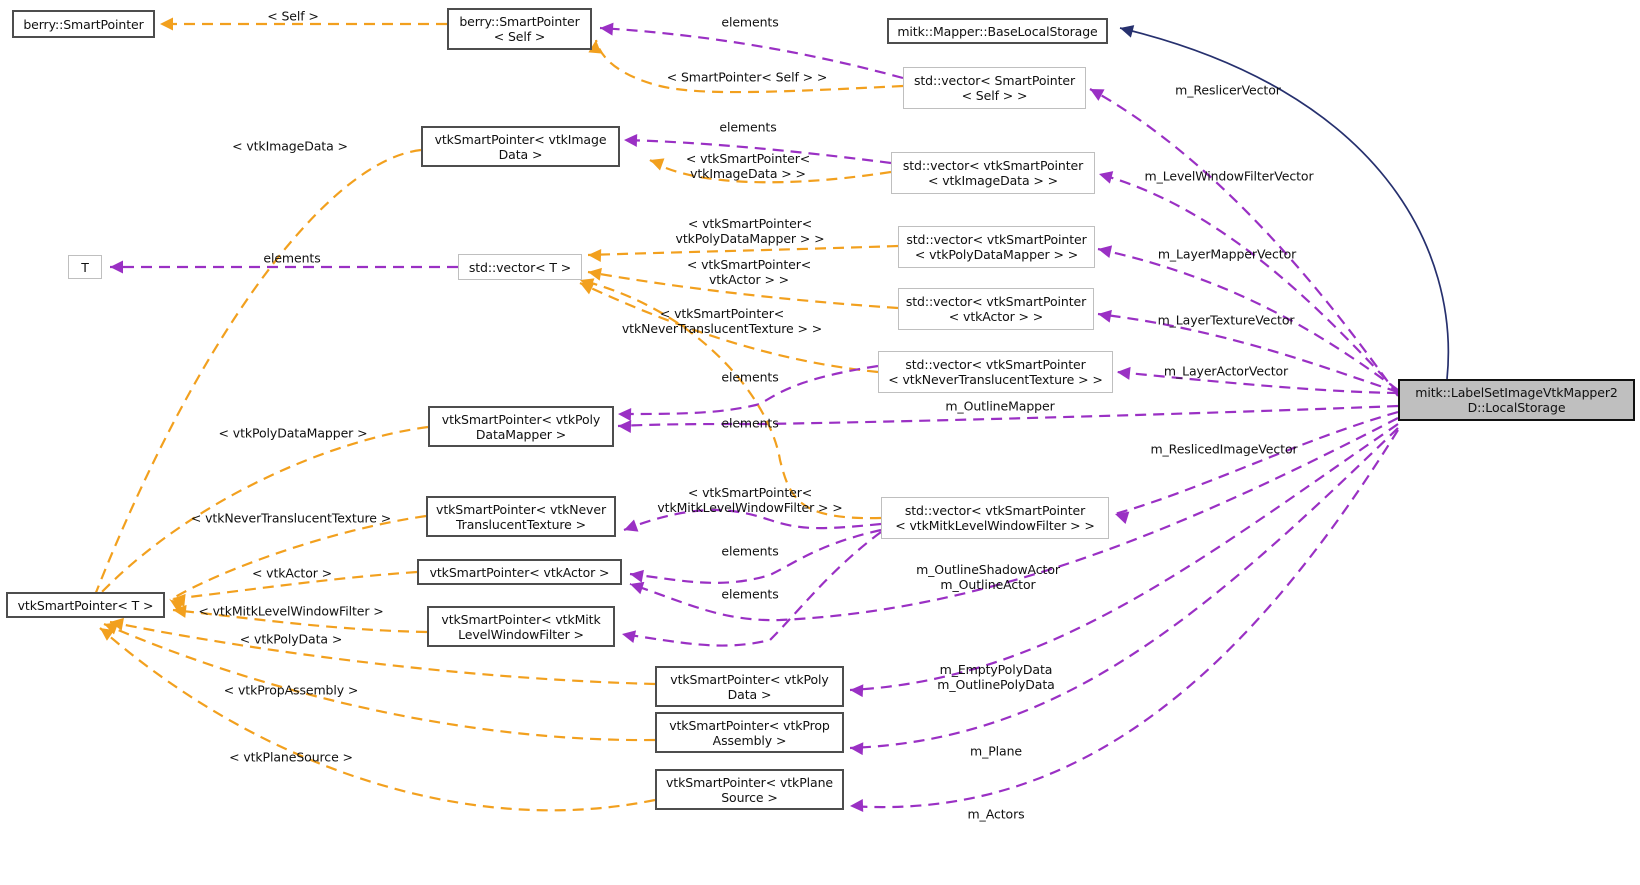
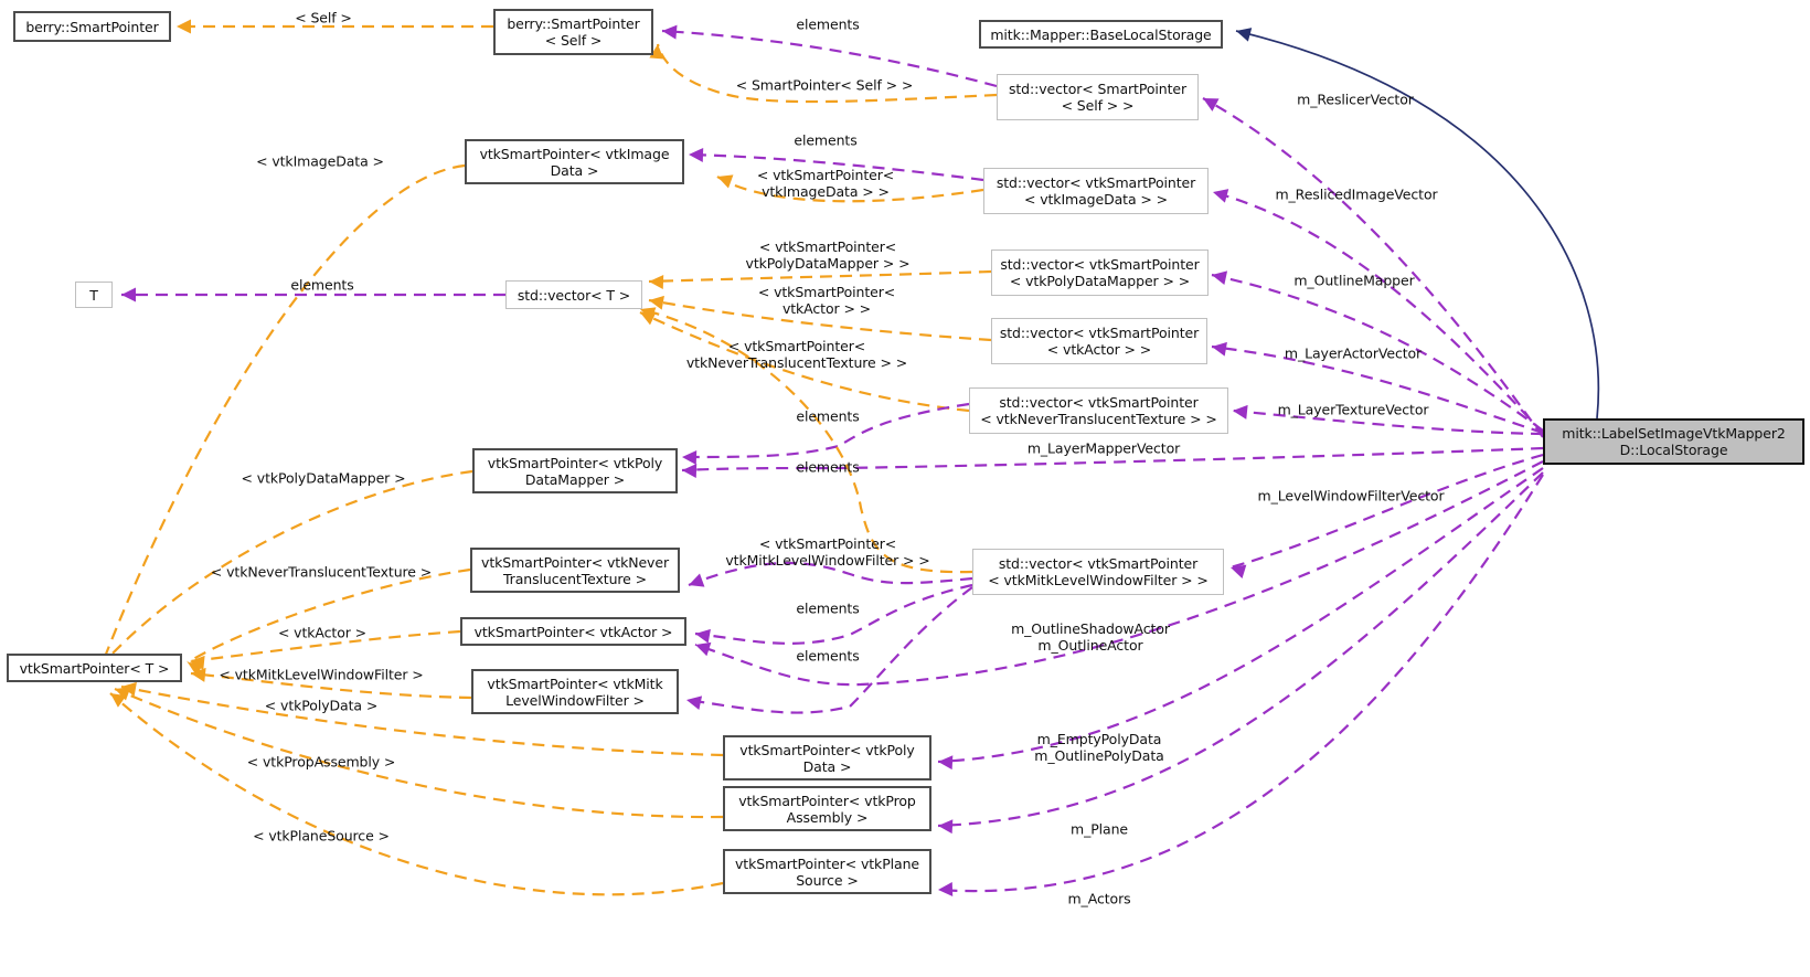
  berry::SmartPointer
  berry::SmartPointer
  < Self >
  mitk::Mapper::BaseLocalStorage
  std::vector< SmartPointer
  < Self > >
  vtkSmartPointer< vtkImage
  Data >
  std::vector< vtkSmartPointer
  < vtkImageData > >
  std::vector< vtkSmartPointer
  < vtkPolyDataMapper > >
  T
  std::vector< T >
  std::vector< vtkSmartPointer
  < vtkActor > >
  std::vector< vtkSmartPointer
  < vtkNeverTranslucentTexture > >
  mitk::LabelSetImageVtkMapper2
  D::LocalStorage
  vtkSmartPointer< vtkPoly
  DataMapper >
  vtkSmartPointer< vtkNever
  TranslucentTexture >
  std::vector< vtkSmartPointer
  < vtkMitkLevelWindowFilter > >
  vtkSmartPointer< vtkActor >
  vtkSmartPointer< T >
  vtkSmartPointer< vtkMitk
  LevelWindowFilter >
  vtkSmartPointer< vtkPoly
  Data >
  vtkSmartPointer< vtkProp
  Assembly >
  vtkSmartPointer< vtkPlane
  Source >
  < Self >
  elements
  < SmartPointer< Self > >
  m_ReslicerVector
  < vtkImageData >
  elements
  < vtkSmartPointer<
  vtkImageData > >
- m_LevelWindowFilterVector
+ m_ReslicedImageVector
  < vtkSmartPointer<
  vtkPolyDataMapper > >
- m_LayerMapperVector
+ m_OutlineMapper
  elements
  < vtkSmartPointer<
  vtkActor > >
- m_LayerTextureVector
+ m_LayerActorVector
  < vtkSmartPointer<
  vtkNeverTranslucentTexture > >
- m_LayerActorVector
+ m_LayerTextureVector
  elements
- m_OutlineMapper
+ m_LayerMapperVector
  < vtkPolyDataMapper >
  elements
- m_ReslicedImageVector
+ m_LevelWindowFilterVector
  < vtkNeverTranslucentTexture >
  < vtkSmartPointer<
  vtkMitkLevelWindowFilter > >
  < vtkActor >
  elements
  m_OutlineShadowActor
  m_OutlineActor
  < vtkMitkLevelWindowFilter >
  elements
  < vtkPolyData >
  m_EmptyPolyData
  m_OutlinePolyData
  < vtkPropAssembly >
  m_Plane
  < vtkPlaneSource >
  m_Actors
